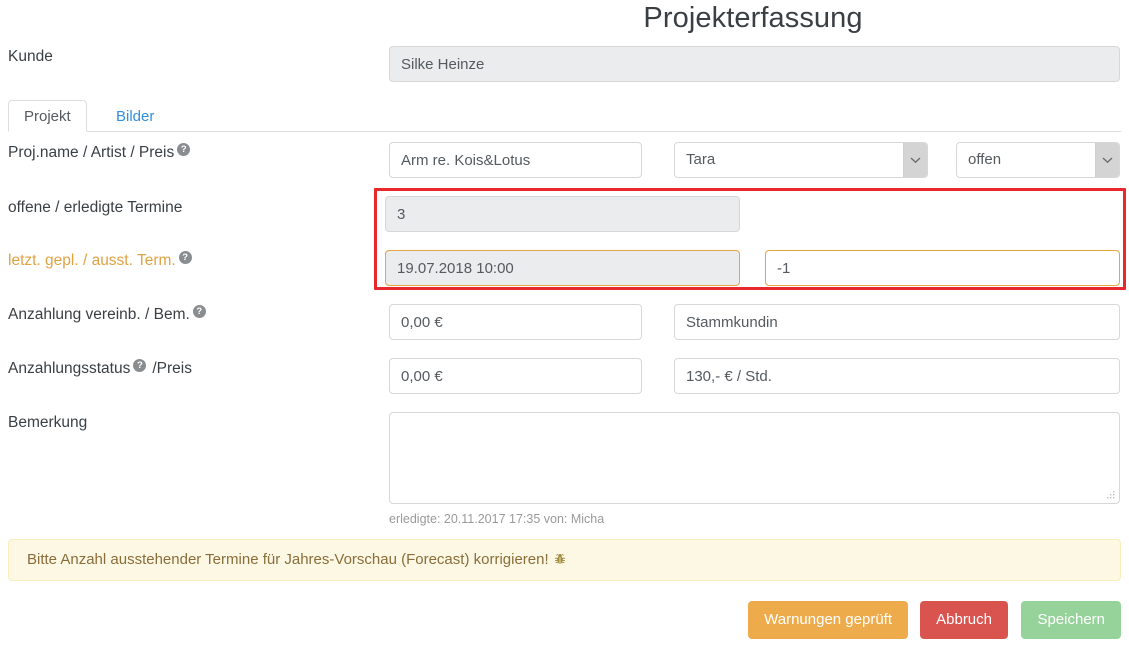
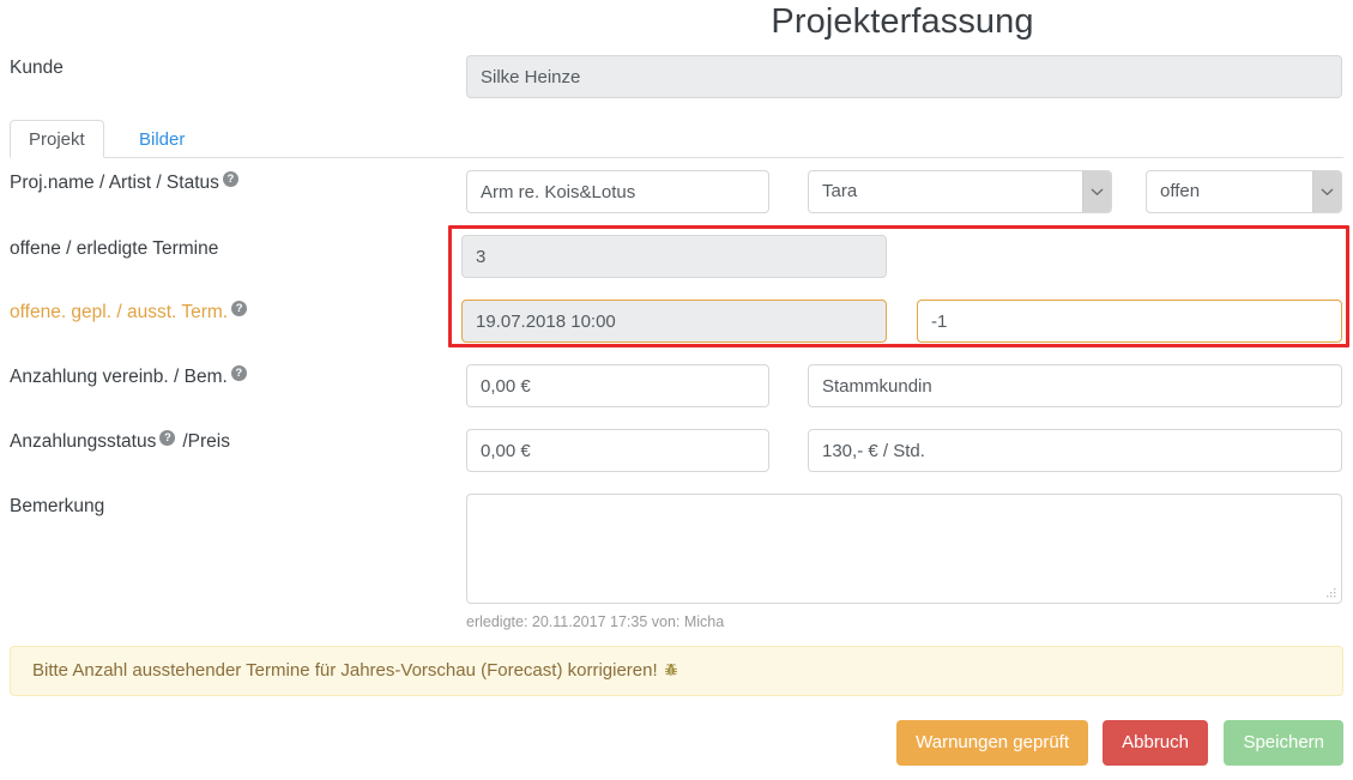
  Projekterfassung
  Kunde
  Silke Heinze
  Projekt
  Bilder
- Proj.name / Artist / Preis ?
+ Proj.name / Artist / Status ?
  Arm re. Kois&Lotus
  Tara
  offen
  offene / erledigte Termine
  3
- letzt. gepl. / ausst. Term. ?
+ offene. gepl. / ausst. Term. ?
  19.07.2018 10:00
  -1
  Anzahlung vereinb. / Bem. ?
  0,00 €
  Stammkundin
  Anzahlungsstatus ? /Preis
  0,00 €
  130,- € / Std.
  Bemerkung
  erledigte: 20.11.2017 17:35 von: Micha
  Bitte Anzahl ausstehender Termine für Jahres-Vorschau (Forecast) korrigieren!
  Warnungen geprüft
  Abbruch
  Speichern
